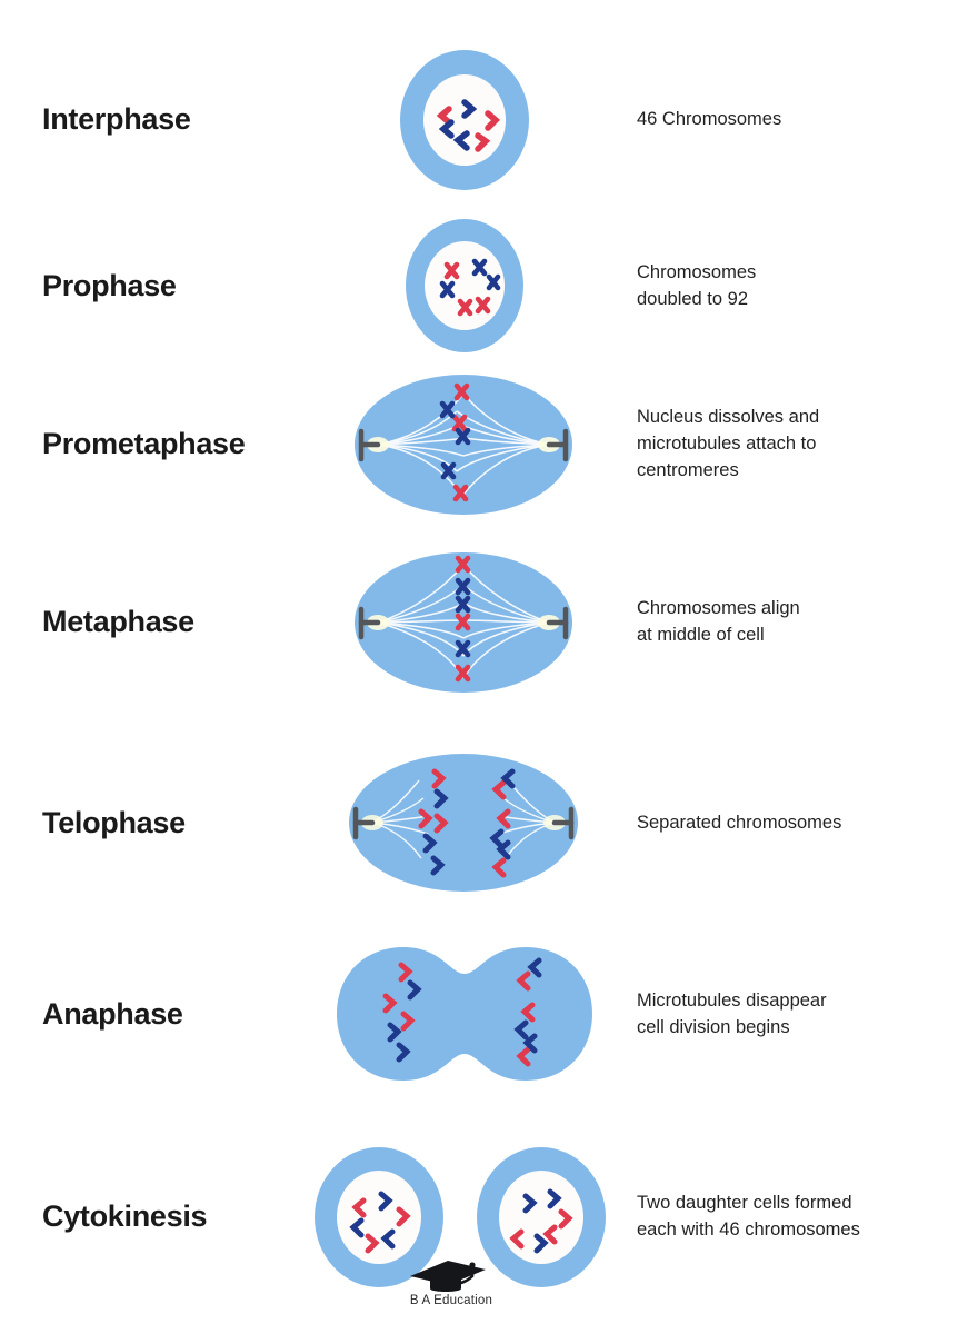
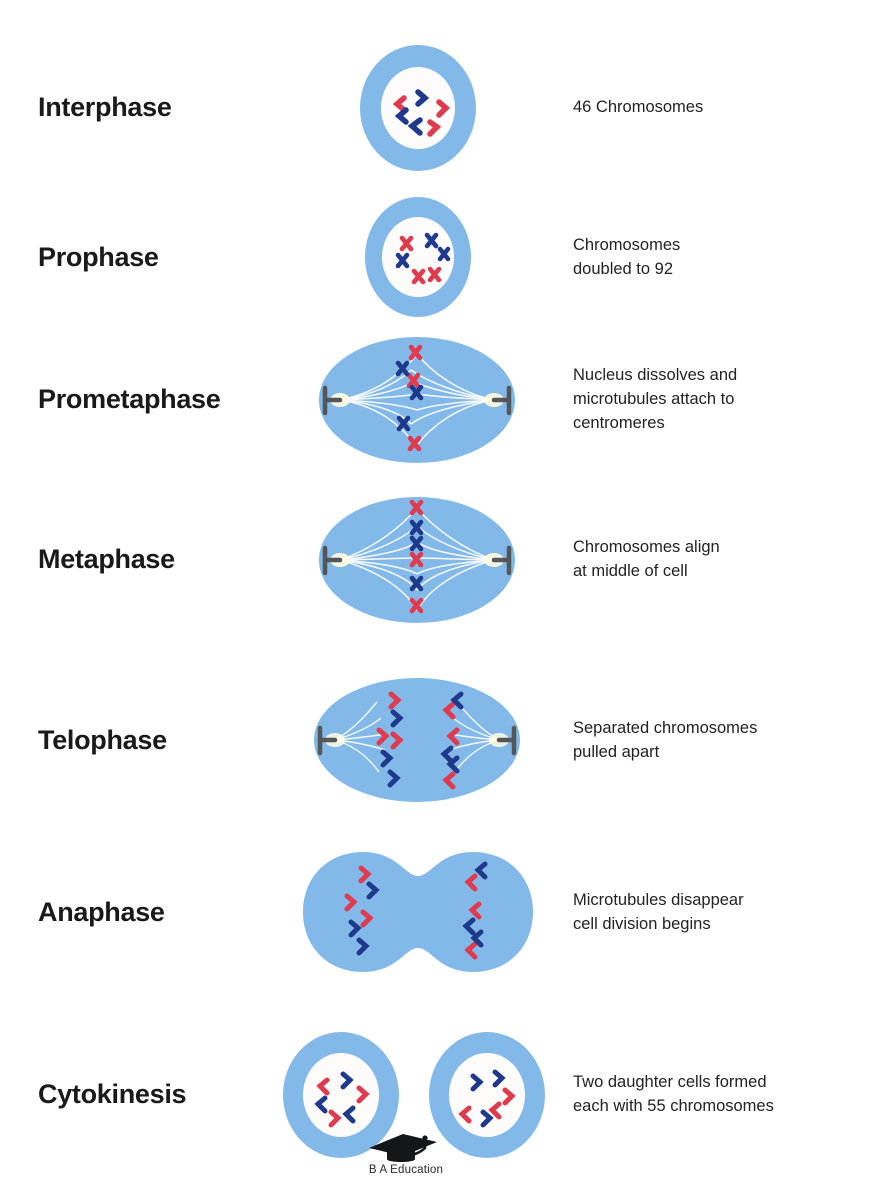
  Interphase
  46 Chromosomes
  Prophase
  Chromosomes
  doubled to 92
  Prometaphase
  Nucleus dissolves and
  microtubules attach to
  centromeres
  Metaphase
  Chromosomes align
  at middle of cell
  Telophase
  Separated chromosomes
+ pulled apart
  Anaphase
  Microtubules disappear
  cell division begins
  Cytokinesis
  Two daughter cells formed
- each with 46 chromosomes
+ each with 55 chromosomes
  B A Education
